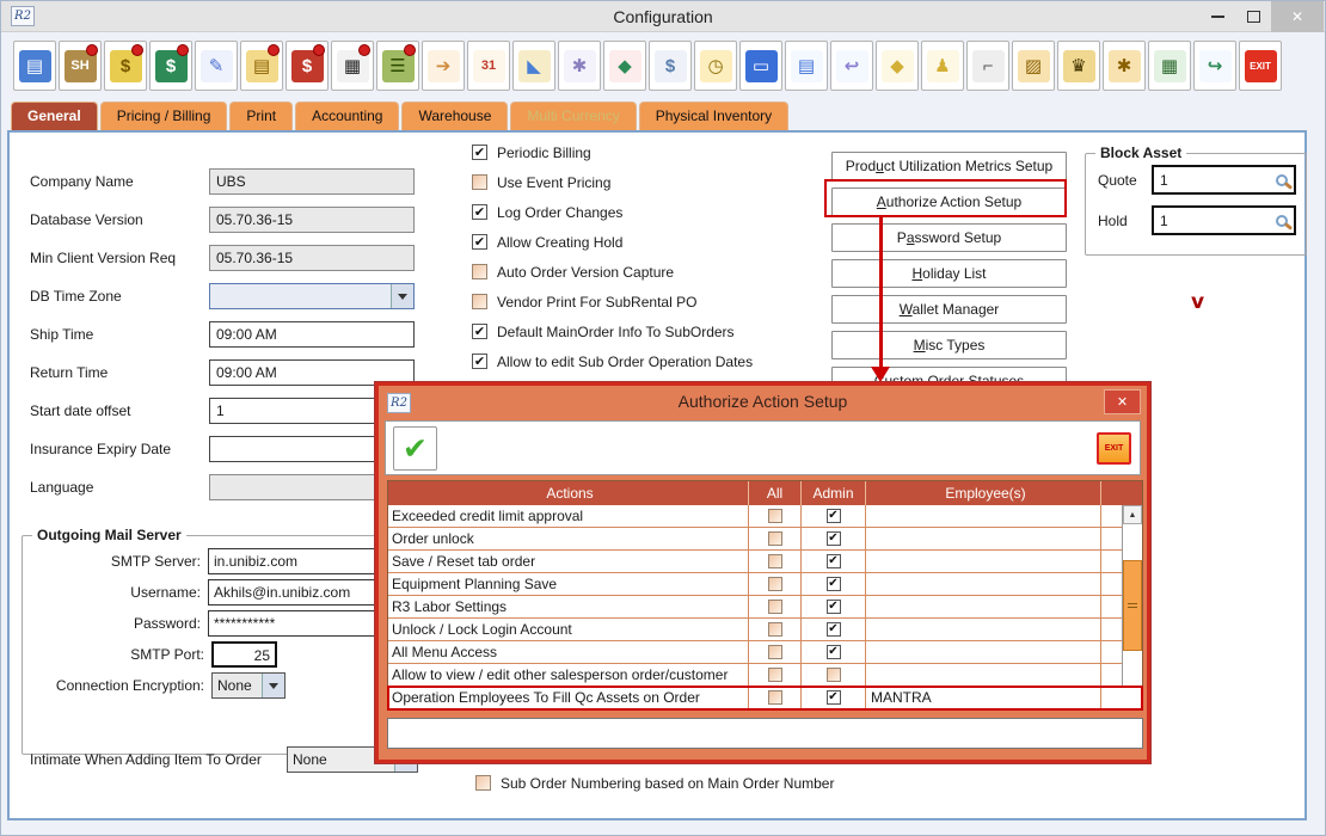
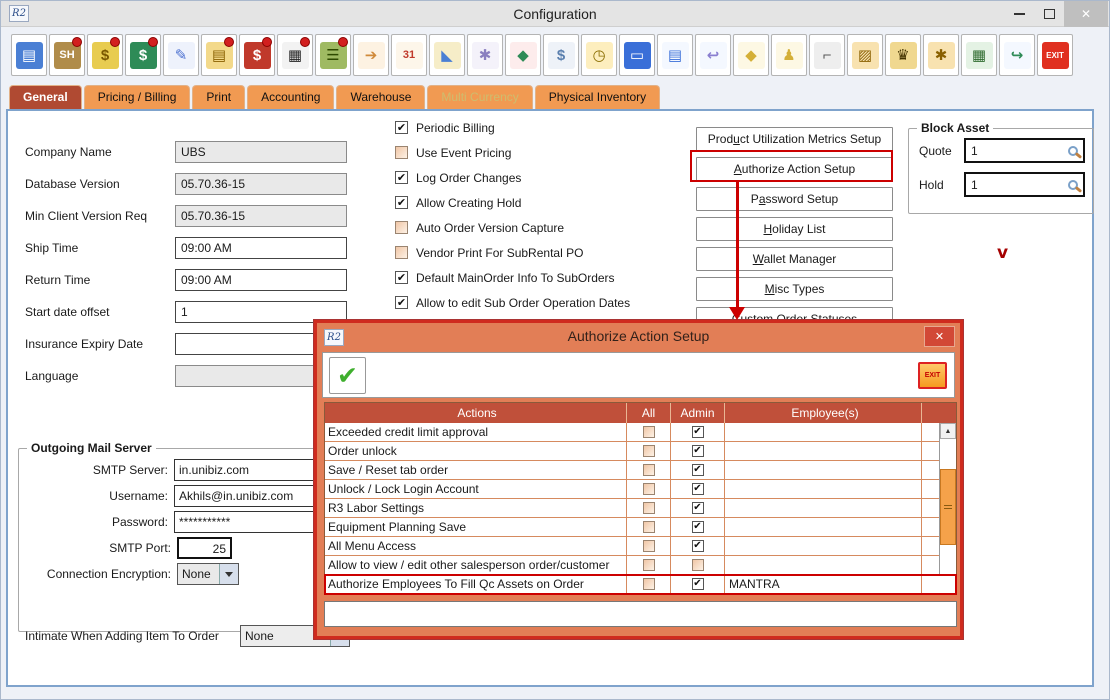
  R2
  Configuration
  ✕
  ▤
  SH
  $
  $
  ✎
  ▤
  $
  ▦
  ☰
  ➔
  31
  ◣
  ✱
  ◆
  $
  ◷
  ▭
  ▤
  ↩
  ◆
  ♟
  ⌐
  ▨
  ♛
  ✱
  ▦
  ↪
  EXIT
  General
  Pricing / Billing
  Print
  Accounting
  Warehouse
  Multi Currency
  Physical Inventory
  Company Name
  UBS
  Database Version
  05.70.36-15
  Min Client Version Req
  05.70.36-15
- DB Time Zone
  Ship Time
  09:00 AM
  Return Time
  09:00 AM
  Start date offset
  1
  Insurance Expiry Date
  Language
  Periodic Billing
  Use Event Pricing
  Log Order Changes
  Allow Creating Hold
  Auto Order Version Capture
  Vendor Print For SubRental PO
  Default MainOrder Info To SubOrders
  Allow to edit Sub Order Operation Dates
  Product Utilization Metrics Setup
  Authorize Action Setup
  Password Setup
  Holiday List
  Wallet Manager
  Misc Types
  Custom Order Statuses
  Block Asset
  Quote
  1
  Hold
  1
  Outgoing Mail Server
  SMTP Server:
  in.unibiz.com
  Username:
  Akhils@in.unibiz.com
  Password:
  ***********
  SMTP Port:
  25
  Connection Encryption:
  None
  Intimate When Adding Item To Order
  None
- Sub Order Numbering based on Main Order Number
  v
  R2
  Authorize Action Setup
  ✕
  ✔
  Actions
  All
  Admin
  Employee(s)
  Exceeded credit limit approval
  Order unlock
  Save / Reset tab order
- Equipment Planning Save
+ Unlock / Lock Login Account
  R3 Labor Settings
- Unlock / Lock Login Account
+ Equipment Planning Save
  All Menu Access
  Allow to view / edit other salesperson order/customer
- Operation Employees To Fill Qc Assets on Order
+ Authorize Employees To Fill Qc Assets on Order
  MANTRA
